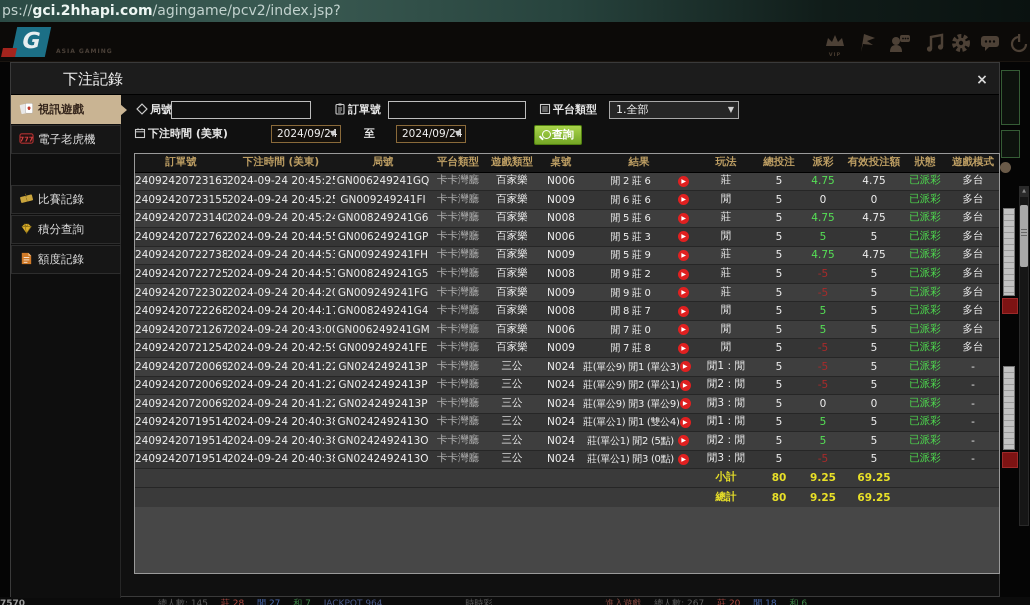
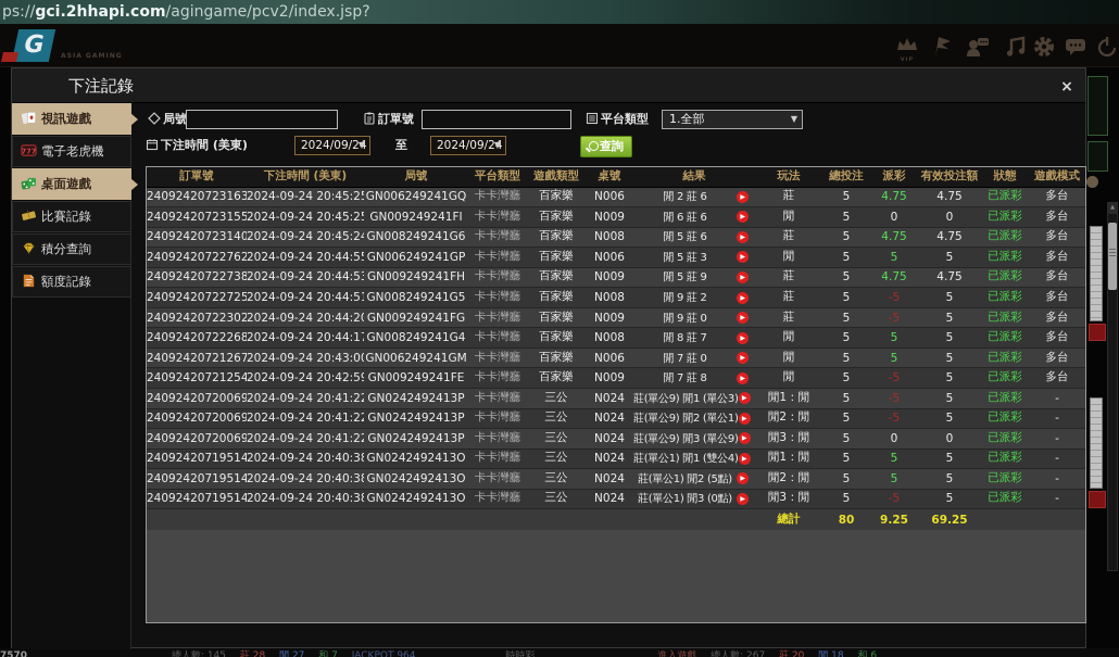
  ps://gci.2hhapi.com/agingame/pcv2/index.jsp?
  7570 總人數: 145 莊 28 閒 27 和 7 JACKPOT 964 時時彩 進入遊戲 總人數: 267 莊 20 閒 18 和 6
  下注記錄
  ×
  視訊遊戲
  777
  電子老虎機
+ 桌面遊戲
  比賽記錄
  積分查詢
  額度記錄
  局號
  訂單號
  平台類型
  1.全部
  ▼
  下注時間 (美東)
  2024/09/24
  ▼
  至
  2024/09/24
  ▼
  查詢
  訂單號	下注時間 (美東)	局號	平台類型	遊戲類型	桌號	結果	玩法	總投注	派彩	有效投注額	狀態	遊戲模式
  24092420723163	2024-09-24 20:45:2	GN006249241GQ	卡卡灣廳	百家樂	N006	閒 2 莊 6	莊	5	4.75	4.75	已派彩	多台
  24092420723155	2024-09-24 20:45:2	GN009249241FI	卡卡灣廳	百家樂	N009	閒 6 莊 6	閒	5	0	0	已派彩	多台
  24092420723140	2024-09-24 20:45:2	GN008249241G6	卡卡灣廳	百家樂	N008	閒 5 莊 6	莊	5	4.75	4.75	已派彩	多台
  24092420722762	2024-09-24 20:44:5	GN006249241GP	卡卡灣廳	百家樂	N006	閒 5 莊 3	閒	5	5	5	已派彩	多台
  24092420722738	2024-09-24 20:44:5	GN009249241FH	卡卡灣廳	百家樂	N009	閒 5 莊 9	莊	5	4.75	4.75	已派彩	多台
  24092420722725	2024-09-24 20:44:5	GN008249241G5	卡卡灣廳	百家樂	N008	閒 9 莊 2	莊	5	-5	5	已派彩	多台
  24092420722302	2024-09-24 20:44:2	GN009249241FG	卡卡灣廳	百家樂	N009	閒 9 莊 0	莊	5	-5	5	已派彩	多台
  24092420722268	2024-09-24 20:44:1	GN008249241G4	卡卡灣廳	百家樂	N008	閒 8 莊 7	閒	5	5	5	已派彩	多台
  24092420721267	2024-09-24 20:43:0	GN006249241GM	卡卡灣廳	百家樂	N006	閒 7 莊 0	閒	5	5	5	已派彩	多台
  24092420721254	2024-09-24 20:42:5	GN009249241FE	卡卡灣廳	百家樂	N009	閒 7 莊 8	閒	5	-5	5	已派彩	多台
  24092420720069	2024-09-24 20:41:2	GN0242492413P	卡卡灣廳	三公	N024	莊(單公9) 閒1 (單公3)	閒1：閒	5	-5	5	已派彩	-
  24092420720069	2024-09-24 20:41:2	GN0242492413P	卡卡灣廳	三公	N024	莊(單公9) 閒2 (單公1)	閒2：閒	5	-5	5	已派彩	-
  24092420720069	2024-09-24 20:41:2	GN0242492413P	卡卡灣廳	三公	N024	莊(單公9) 閒3 (單公9)	閒3：閒	5	0	0	已派彩	-
  24092420719514	2024-09-24 20:40:3	GN0242492413O	卡卡灣廳	三公	N024	莊(單公1) 閒1 (雙公4)	閒1：閒	5	5	5	已派彩	-
  24092420719514	2024-09-24 20:40:3	GN0242492413O	卡卡灣廳	三公	N024	莊(單公1) 閒2 (5點)	閒2：閒	5	5	5	已派彩	-
  24092420719514	2024-09-24 20:40:3	GN0242492413O	卡卡灣廳	三公	N024	莊(單公1) 閒3 (0點)	閒3：閒	5	-5	5	已派彩	-
- 	小計	80	9.25	69.25
  	總計	80	9.25	69.25
